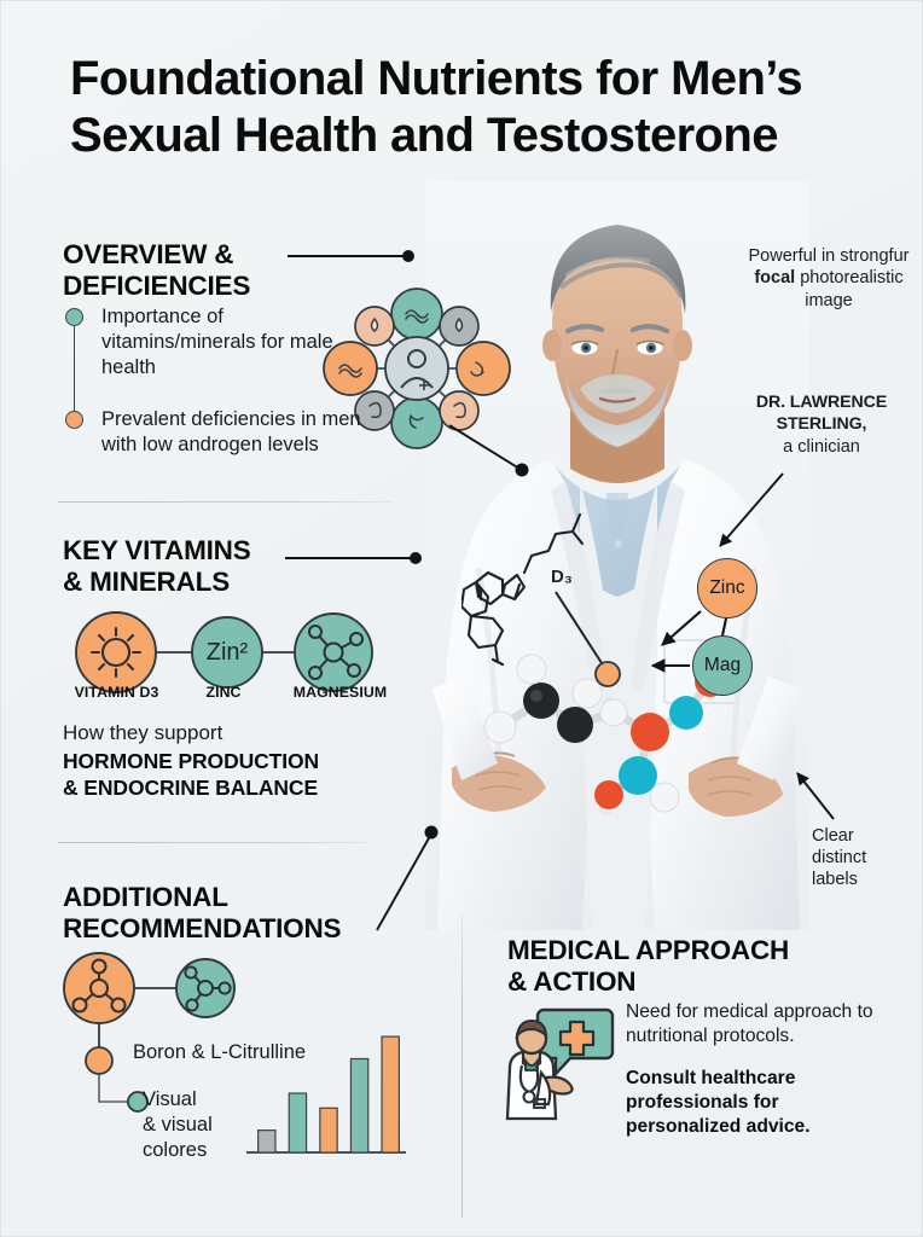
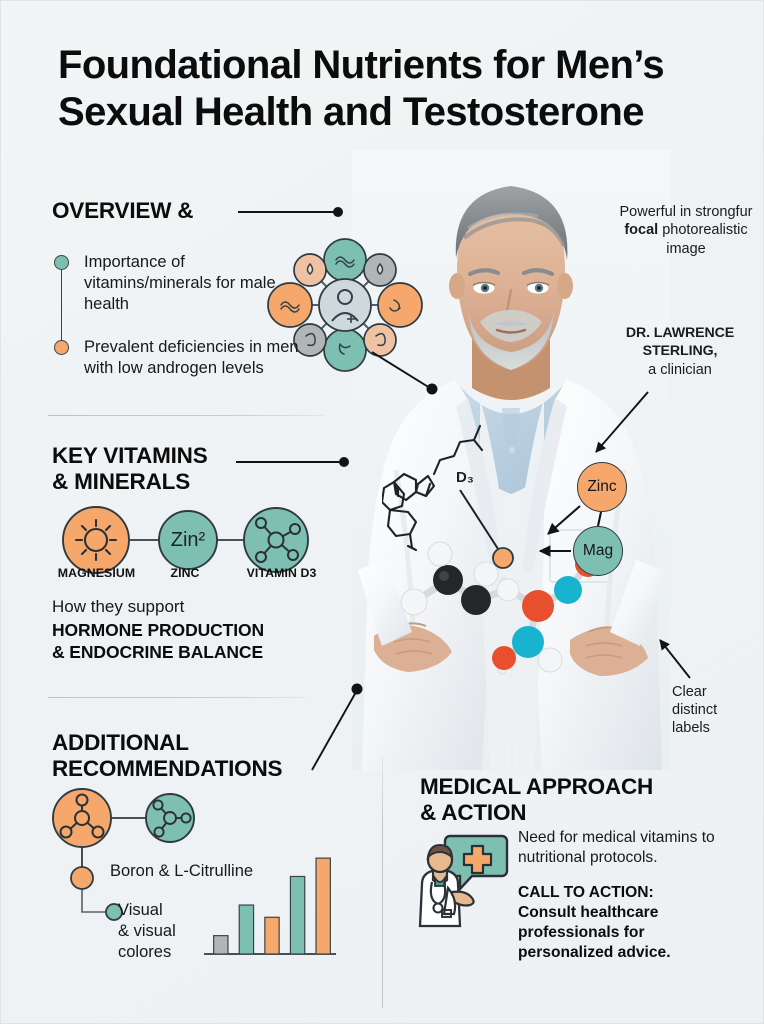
  Foundational Nutrients for Men’s
  Sexual Health and Testosterone
  OVERVIEW &
- DEFICIENCIES
  Importance of vitamins/minerals for male health
  Prevalent deficiencies in men with low androgen levels
  KEY VITAMINS
  & MINERALS
  Zin²
- VITAMIN D3
+ MAGNESIUM
  ZINC
- MAGNESIUM
+ VITAMIN D3
  How they support
  HORMONE PRODUCTION
  & ENDOCRINE BALANCE
  ADDITIONAL
  RECOMMENDATIONS
  Boron & L-Citrulline
  Visual
  & visual
  colores
  MEDICAL APPROACH
  & ACTION
- Need for medical approach to nutritional protocols.
+ Need for medical vitamins to nutritional protocols.
+ CALL TO ACTION:
  Consult healthcare
  professionals for
  personalized advice.
  D₃
  Zinc
  Mag
  Powerful in strongfur focal photorealistic image
  DR. LAWRENCE
  STERLING,
  a clinician
  Clear
  distinct
  labels
